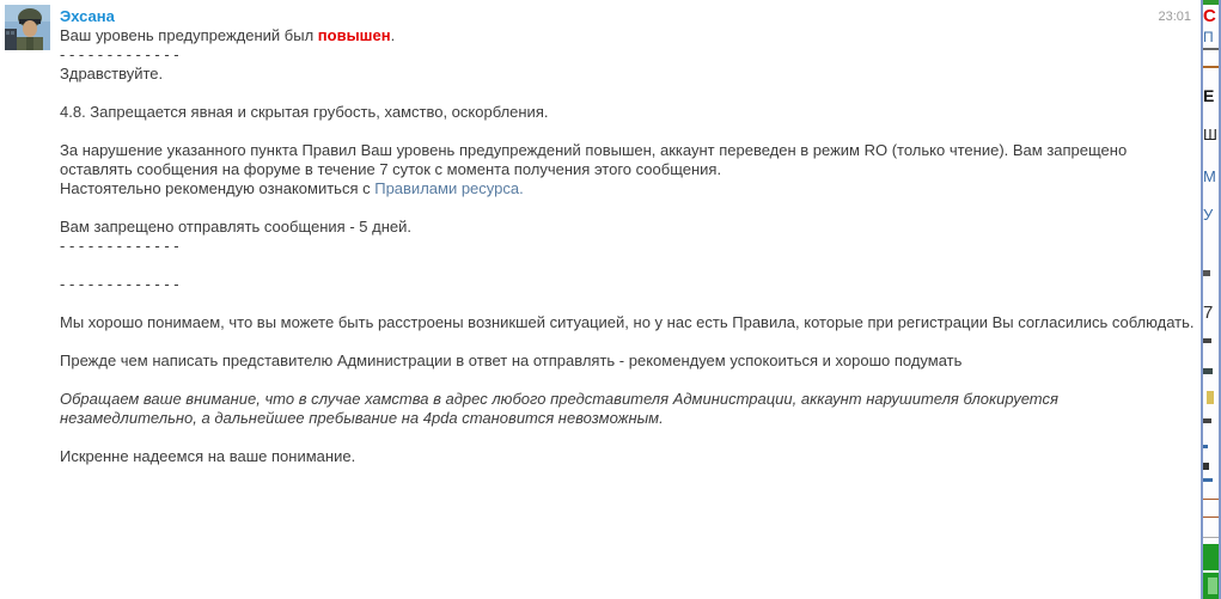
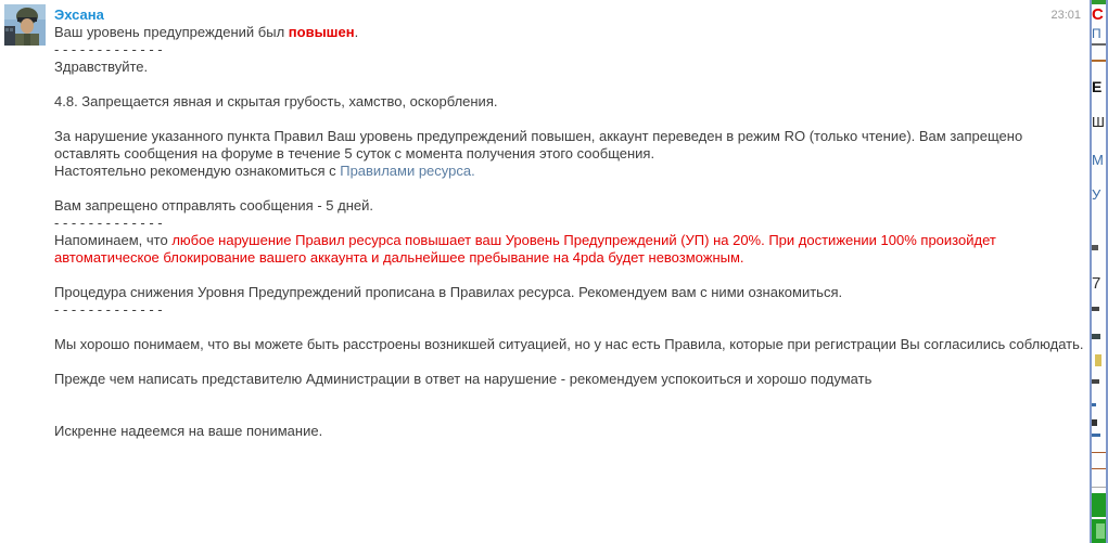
  23:01
  Эхсана
  Ваш уровень предупреждений был повышен.
  - - - - - - - - - - - - -
  Здравствуйте.
  4.8. Запрещается явная и скрытая грубость, хамство, оскорбления.
- За нарушение указанного пункта Правил Ваш уровень предупреждений повышен, аккаунт переведен в режим RO (только чтение). Вам запрещено оставлять сообщения на форуме в течение 7 суток с момента получения этого сообщения.
+ За нарушение указанного пункта Правил Ваш уровень предупреждений повышен, аккаунт переведен в режим RO (только чтение). Вам запрещено оставлять сообщения на форуме в течение 5 суток с момента получения этого сообщения.
  Настоятельно рекомендую ознакомиться с Правилами ресурса.
  Вам запрещено отправлять сообщения - 5 дней.
  - - - - - - - - - - - - -
+ Напоминаем, что любое нарушение Правил ресурса повышает ваш Уровень Предупреждений (УП) на 20%. При достижении 100% произойдет автоматическое блокирование вашего аккаунта и дальнейшее пребывание на 4pda будет невозможным.
+ Процедура снижения Уровня Предупреждений прописана в Правилах ресурса. Рекомендуем вам с ними ознакомиться.
  - - - - - - - - - - - - -
  Мы хорошо понимаем, что вы можете быть расстроены возникшей ситуацией, но у нас есть Правила, которые при регистрации Вы согласились соблюдать.
- Прежде чем написать представителю Администрации в ответ на отправлять - рекомендуем успокоиться и хорошо подумать
+ Прежде чем написать представителю Администрации в ответ на нарушение - рекомендуем успокоиться и хорошо подумать
- Обращаем ваше внимание, что в случае хамства в адрес любого представителя Администрации, аккаунт нарушителя блокируется незамедлительно, а дальнейшее пребывание на 4pda становится невозможным.
  Искренне надеемся на ваше понимание.
  С
  П
  Е
  Ш
  М
  У
  7
